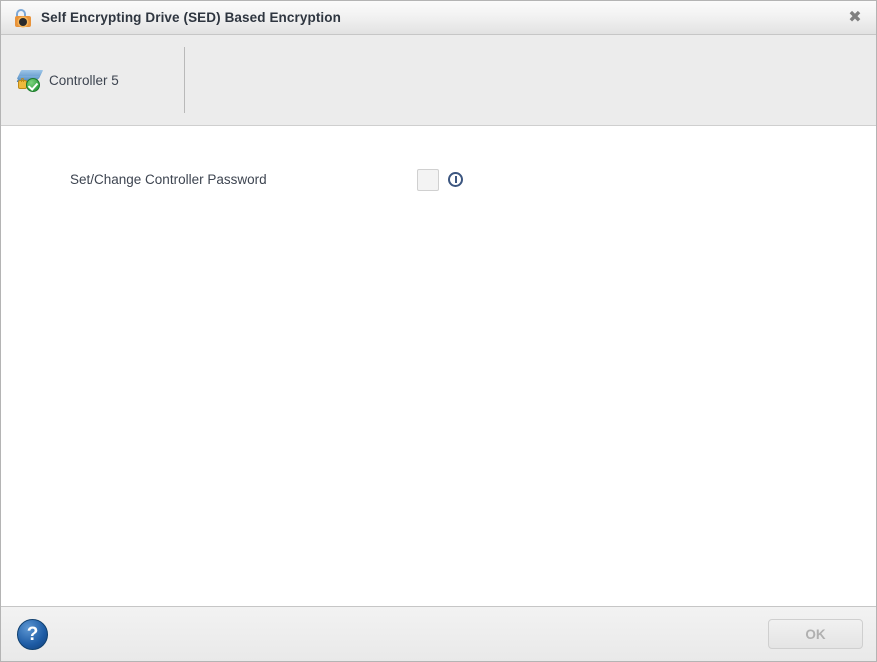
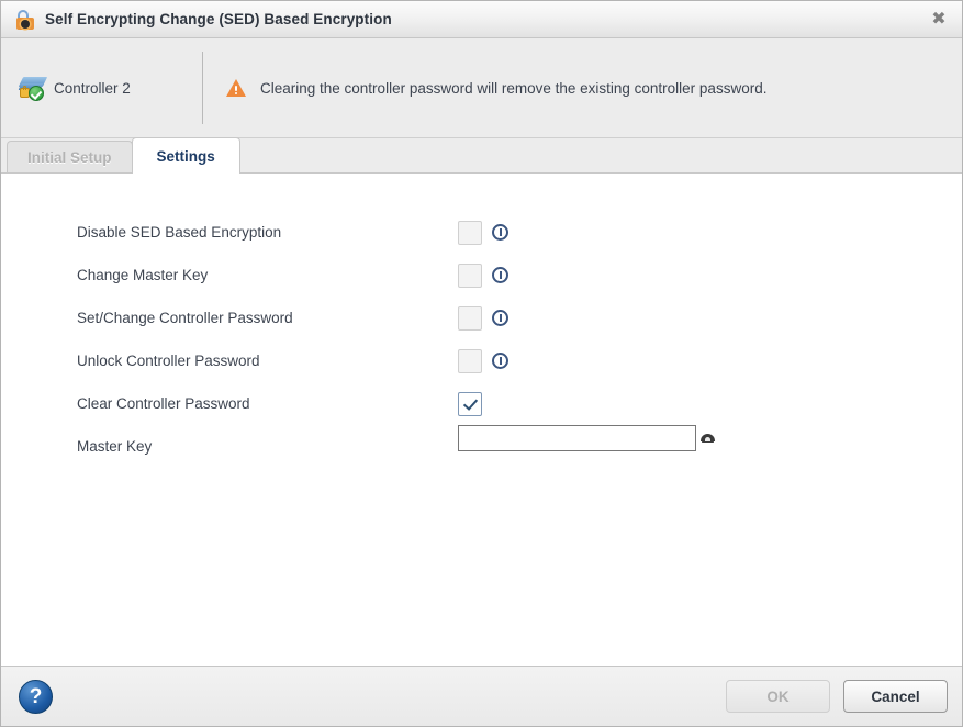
- Self Encrypting Drive (SED) Based Encryption
+ Self Encrypting Change (SED) Based Encryption
  ✖
- Controller 5
+ Controller 2
+ Clearing the controller password will remove the existing controller password.
+ Initial Setup
+ Settings
+ Disable SED Based Encryption
+ Change Master Key
  Set/Change Controller Password
+ Unlock Controller Password
+ Clear Controller Password
+ Master Key
  ?
  OK
+ Cancel
